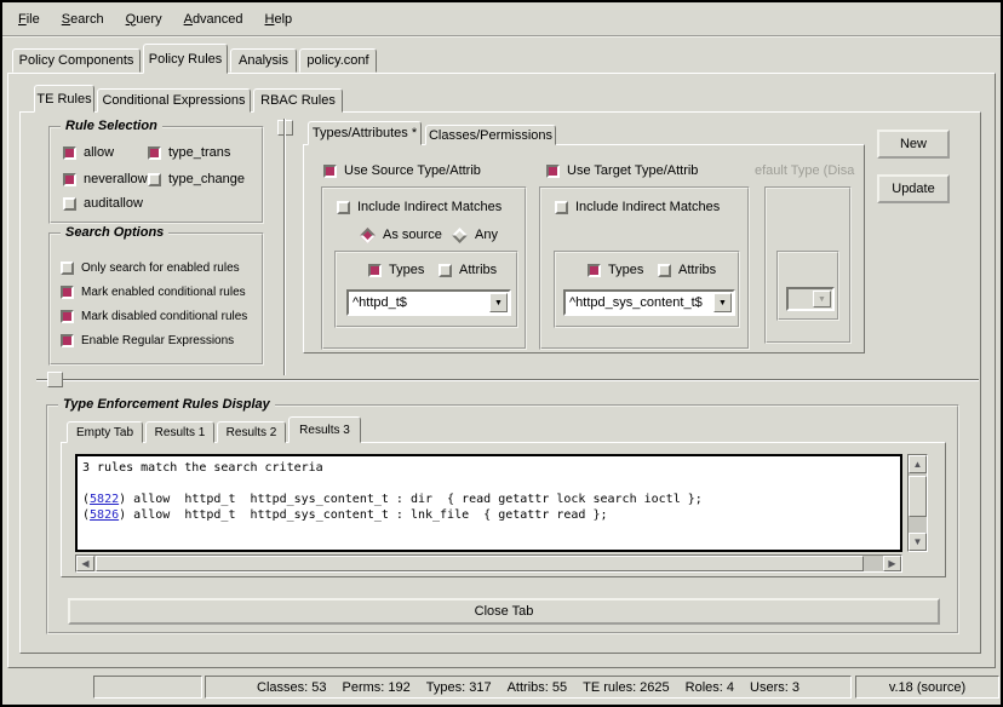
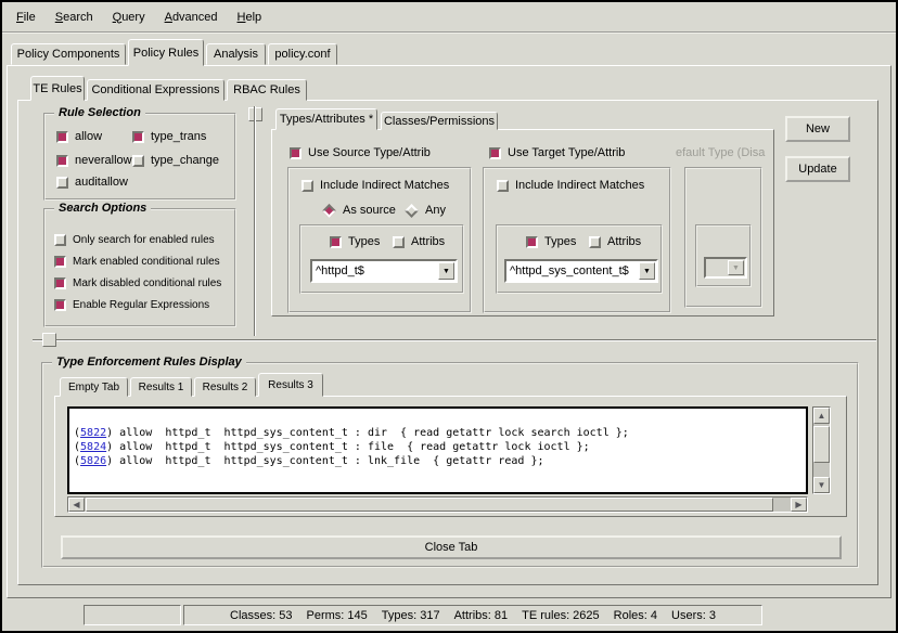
  File
  Search
  Query
  Advanced
  Help
  Policy Components
  Policy Rules
  Analysis
  policy.conf
  TE Rules
  Conditional Expressions
  RBAC Rules
  Rule Selection
  allow
  type_trans
  neverallow
  type_change
  auditallow
  Search Options
  Only search for enabled rules
  Mark enabled conditional rules
  Mark disabled conditional rules
  Enable Regular Expressions
  Types/Attributes *
  Classes/Permissions
  Use Source Type/Attrib
  Include Indirect Matches
  As source
  Any
  Types
  Attribs
  ^httpd_t$
  Use Target Type/Attrib
  Include Indirect Matches
  Types
  Attribs
  ^httpd_sys_content_t$
  efault Type (Disa
  New
  Update
  Type Enforcement Rules Display
  Empty Tab
  Results 1
  Results 2
  Results 3
- 3 rules match the search criteria
  (5822) allow httpd_t httpd_sys_content_t : dir { read getattr lock search ioctl };
+ (5824) allow httpd_t httpd_sys_content_t : file { read getattr lock ioctl };
  (5826) allow httpd_t httpd_sys_content_t : lnk_file { getattr read };
  ▲
  ▼
  ◀
  ▶
  Close Tab
  Classes: 53
- Perms: 192
+ Perms: 145
  Types: 317
- Attribs: 55
+ Attribs: 81
  TE rules: 2625
  Roles: 4
  Users: 3
- v.18 (source)
